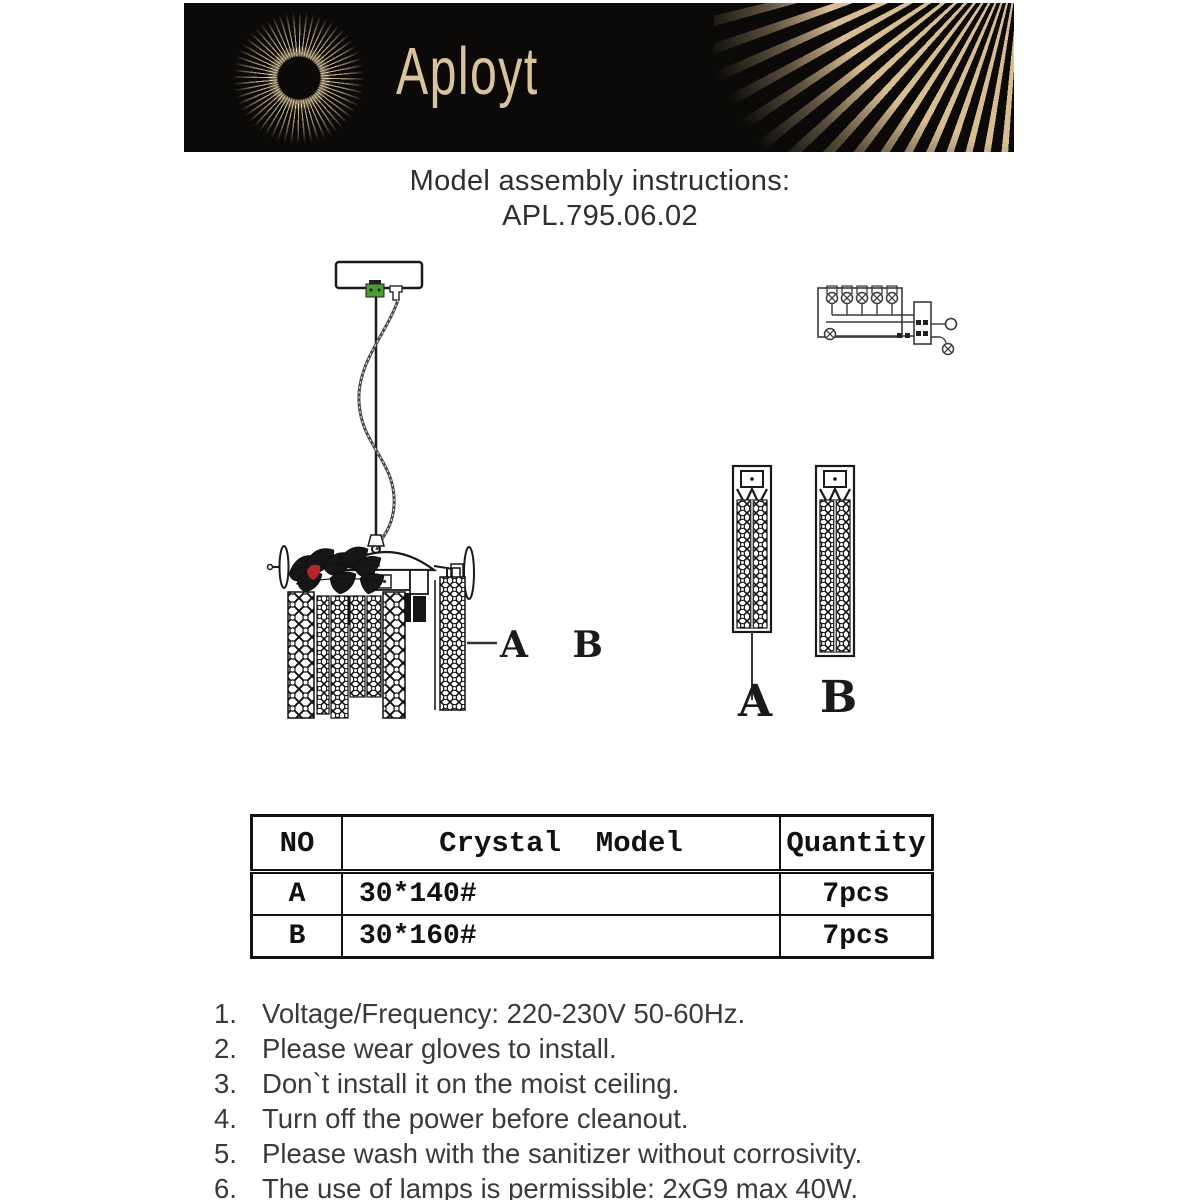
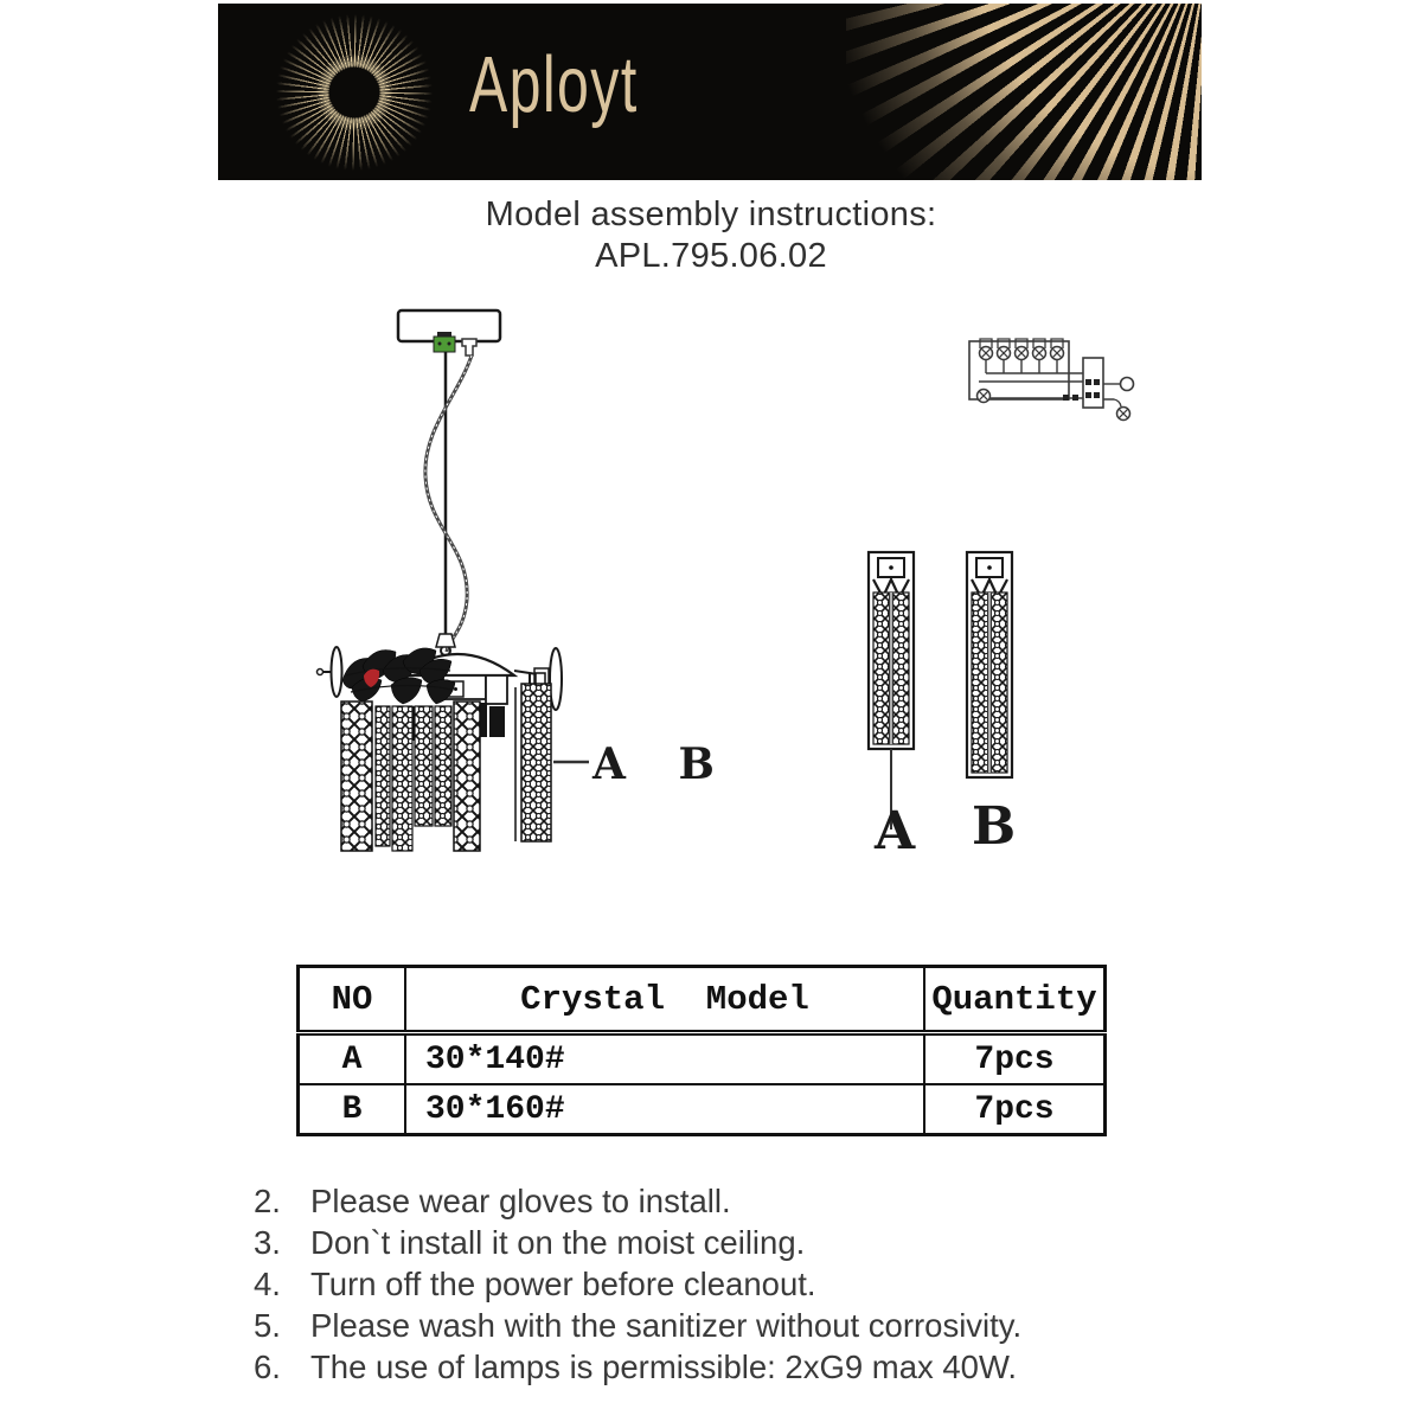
  Aployt
  Model assembly instructions:
  APL.795.06.02
  A B
  A
  B
  NO	Crystal Model	Quantity
  A	30*140#	7pcs
  B	30*160#	7pcs
- 1.
- Voltage/Frequency: 220-230V 50-60Hz.
  2.
  Please wear gloves to install.
  3.
  Don`t install it on the moist ceiling.
  4.
  Turn off the power before cleanout.
  5.
  Please wash with the sanitizer without corrosivity.
  6.
  The use of lamps is permissible: 2xG9 max 40W.
